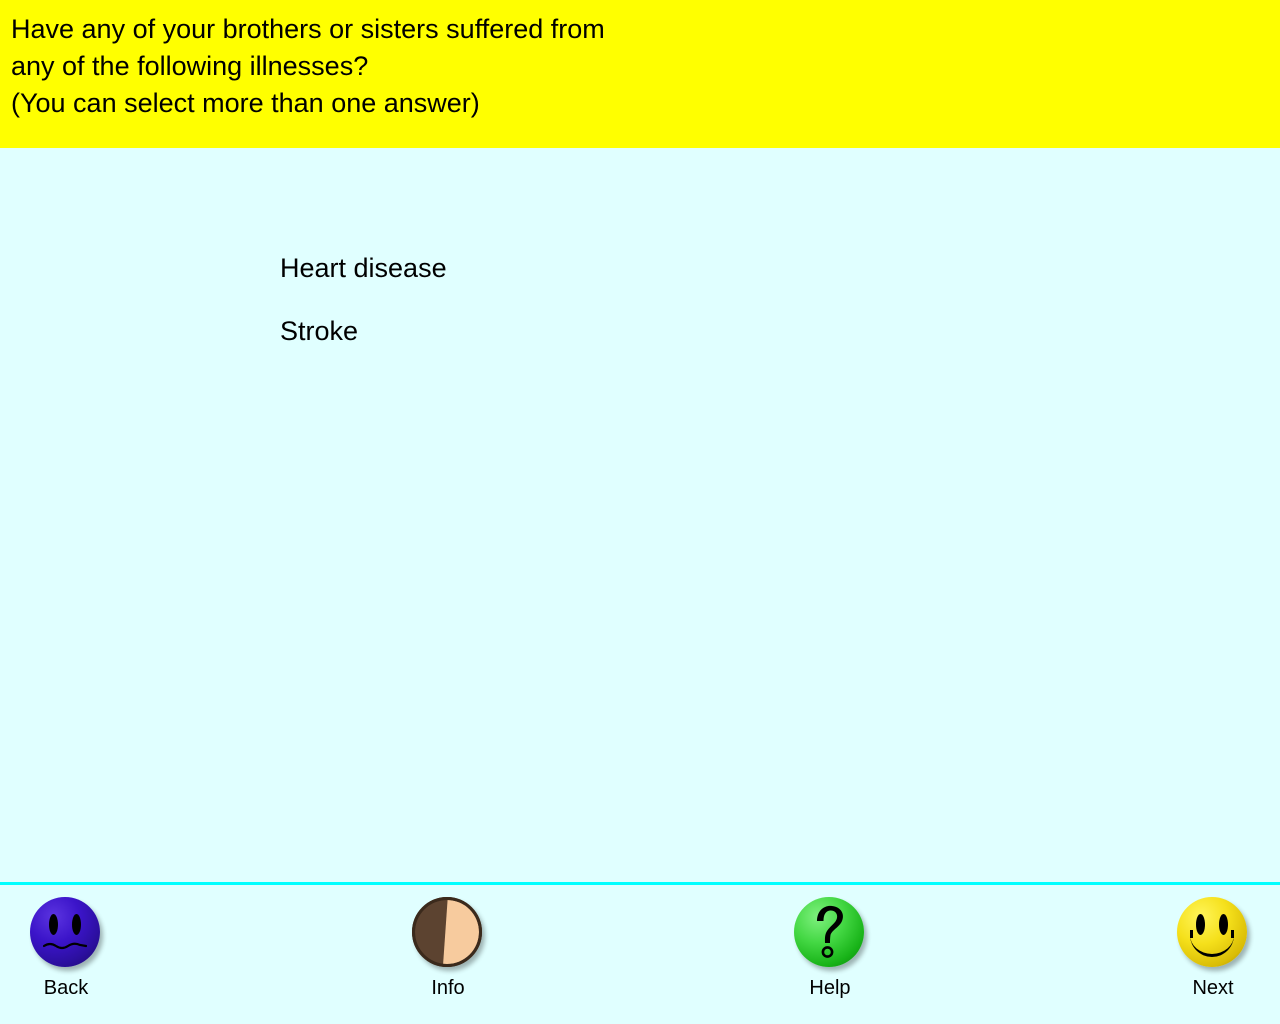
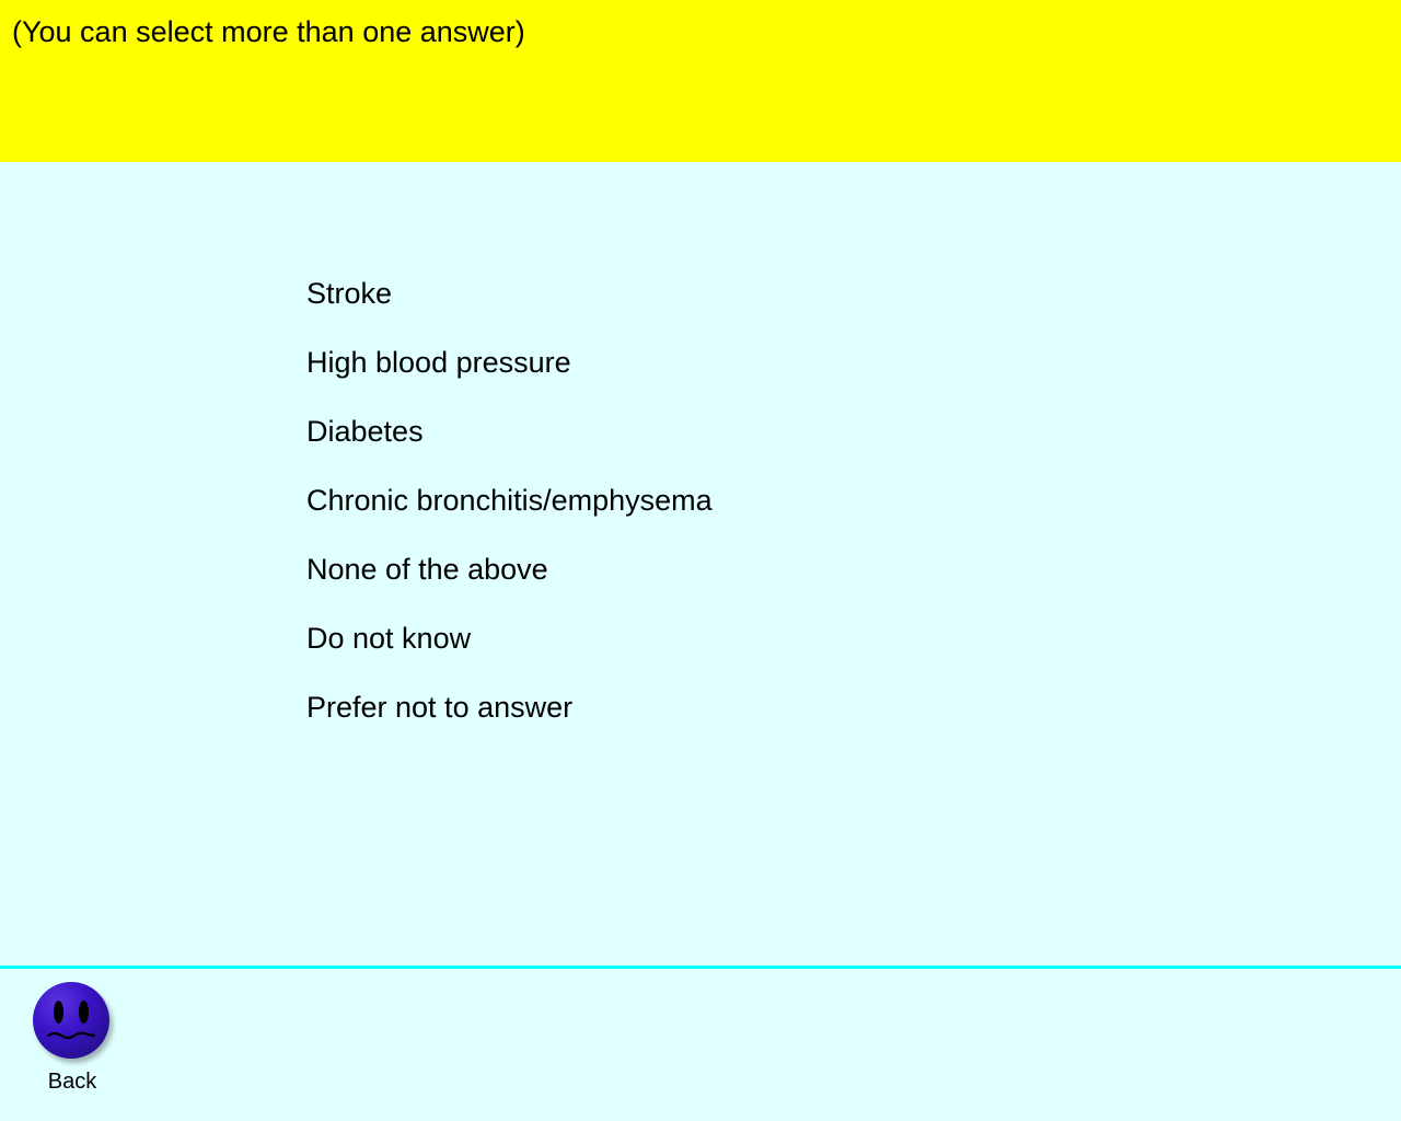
- Have any of your brothers or sisters suffered from
- any of the following illnesses?
  (You can select more than one answer)
- Heart disease
  Stroke
+ High blood pressure
+ Diabetes
+ Chronic bronchitis/emphysema
+ None of the above
+ Do not know
+ Prefer not to answer
  Back
- Info
- Help
- Next
